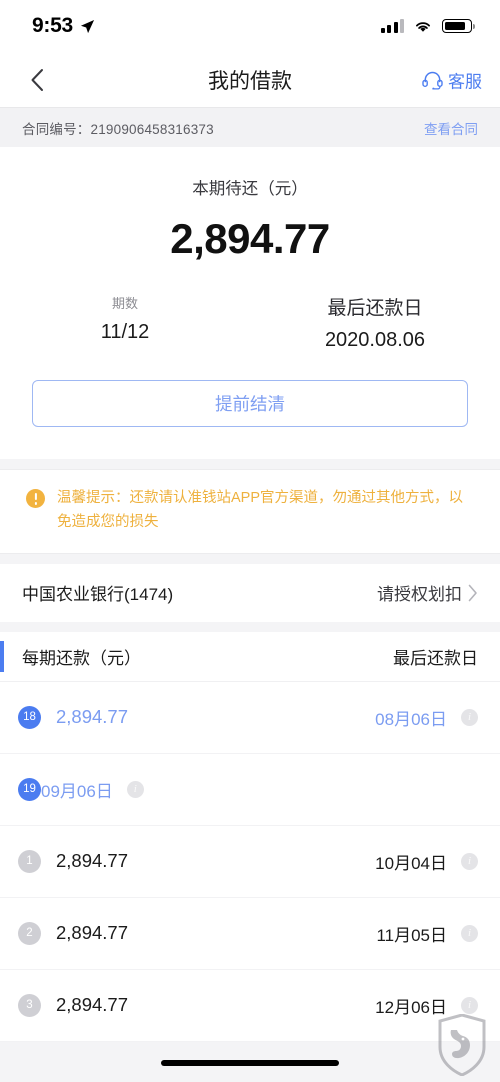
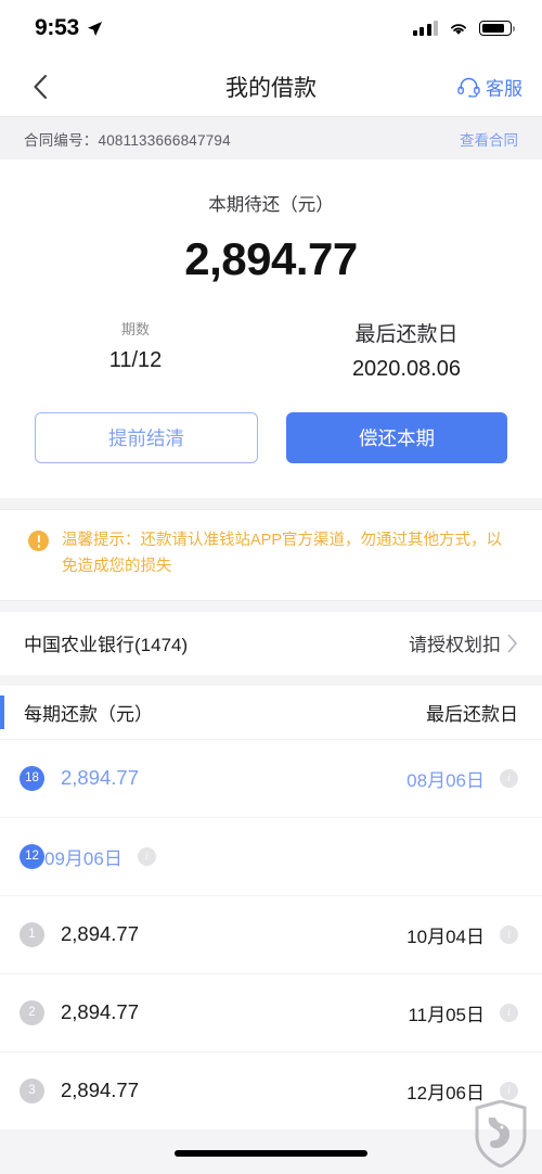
  9:53
  我的借款
  客服
- 合同编号：2190906458316373
+ 合同编号：4081133666847794
  查看合同
  本期待还（元）
  2,894.77
  期数
  11/12
  最后还款日
  2020.08.06
  提前结清
+ 偿还本期
  温馨提示：还款请认准钱站APP官方渠道，勿通过其他方式，以免造成您的损失
  中国农业银行(1474)
  请授权划扣
  每期还款（元）
  最后还款日
  18
  2,894.77
  08月06日
- 19
+ 12
  09月06日
  1
  2,894.77
  10月04日
  2
  2,894.77
  11月05日
  3
  2,894.77
  12月06日
